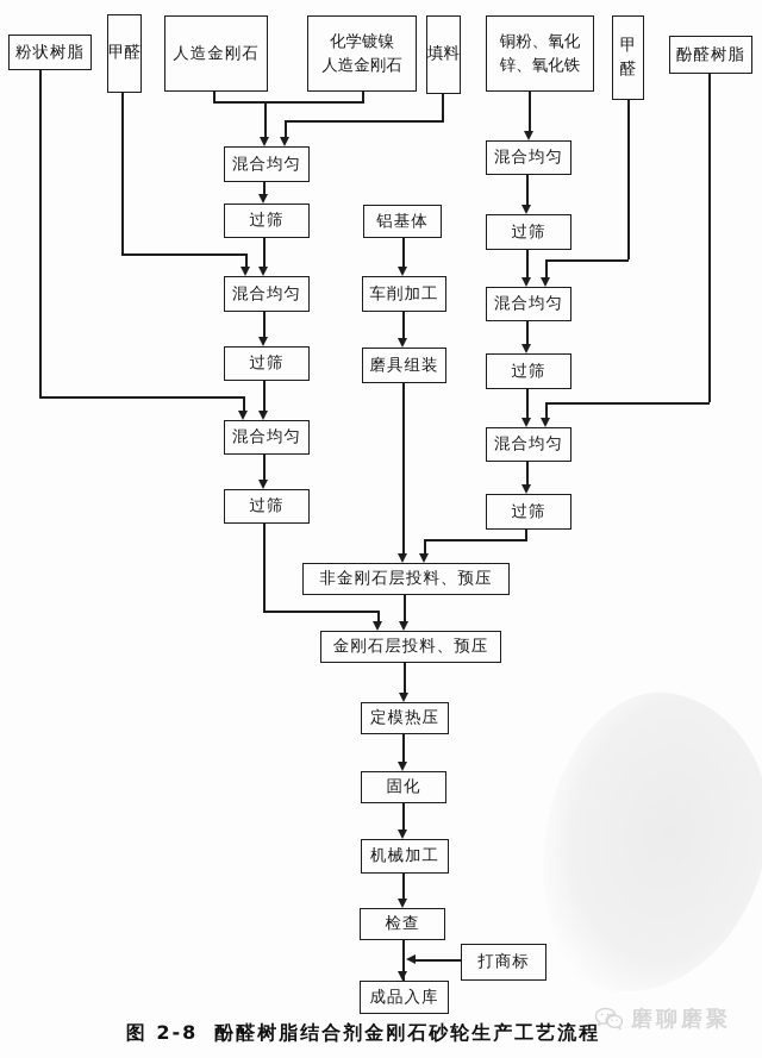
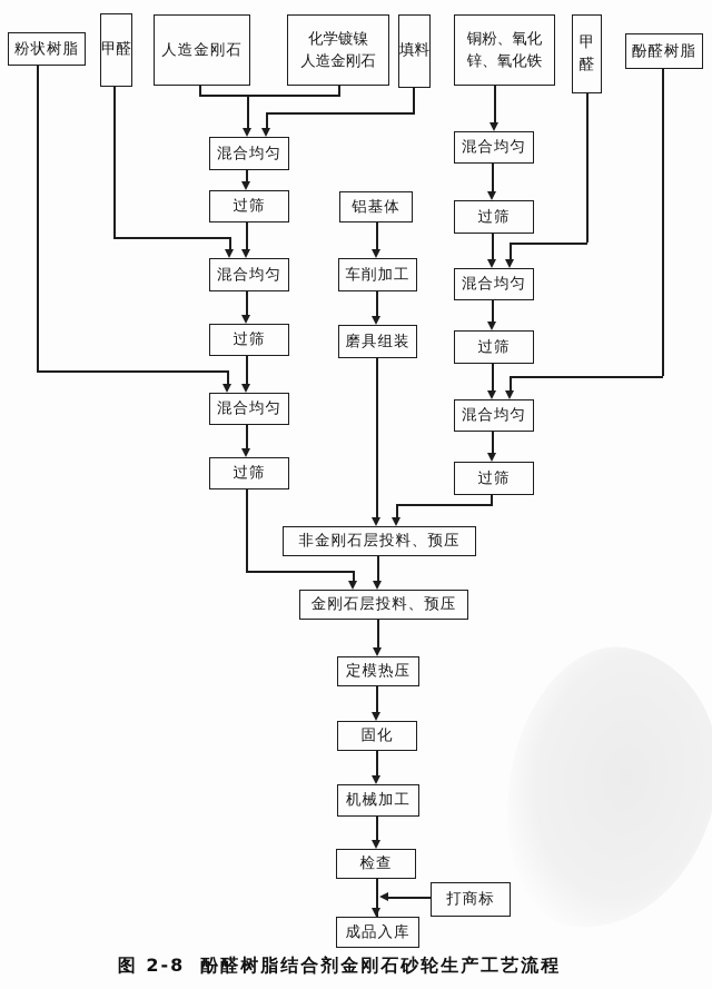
  粉状树脂
  甲醛
  人造金刚石
  化学镀镍
  人造金刚石
  填料
  铜粉、氧化
  锌、氧化铁
  甲醛
  酚醛树脂
  混合均匀
  过筛
  混合均匀
  过筛
  混合均匀
  过筛
  铝基体
  车削加工
  磨具组装
  混合均匀
  过筛
  混合均匀
  过筛
  混合均匀
  过筛
  非金刚石层投料、预压
  金刚石层投料、预压
  定模热压
  固化
  机械加工
  检查
  打商标
  成品入库
  图 2-8 酚醛树脂结合剂金刚石砂轮生产工艺流程
- 磨聊磨聚
